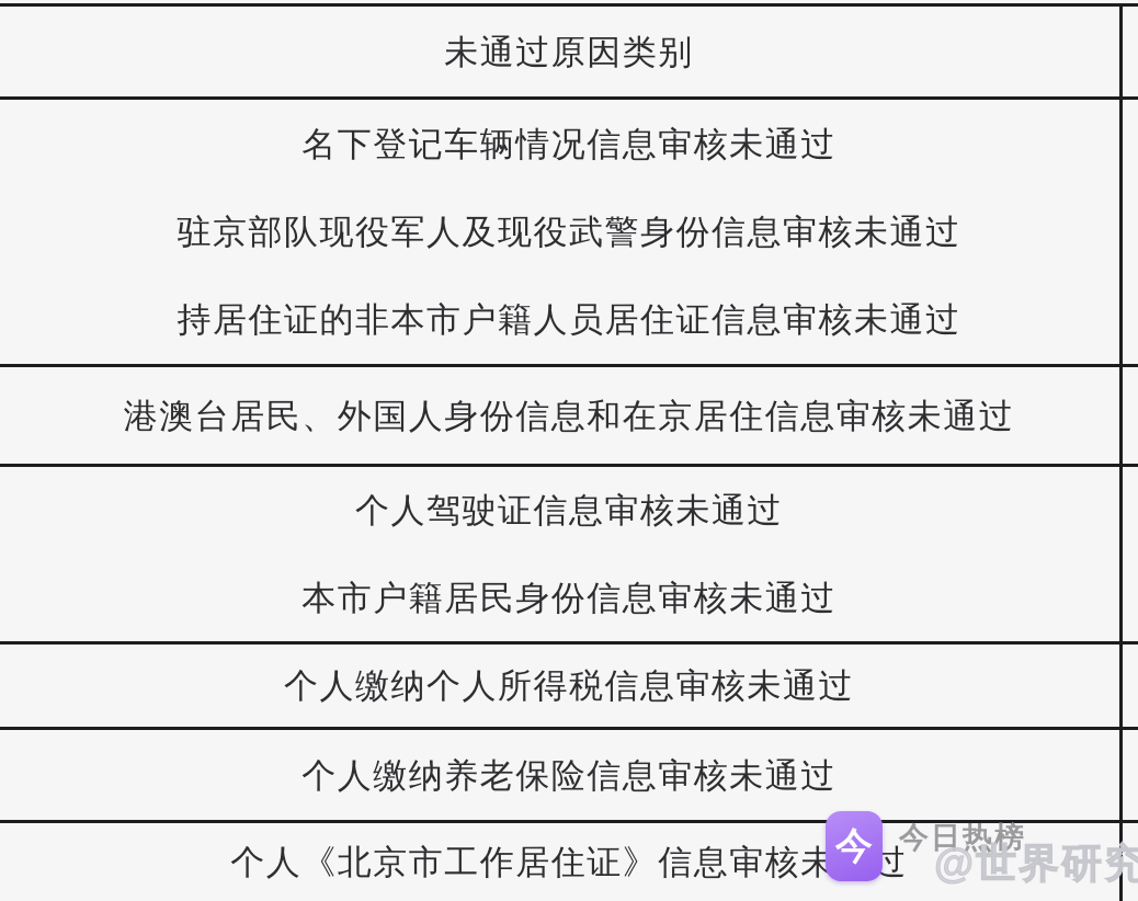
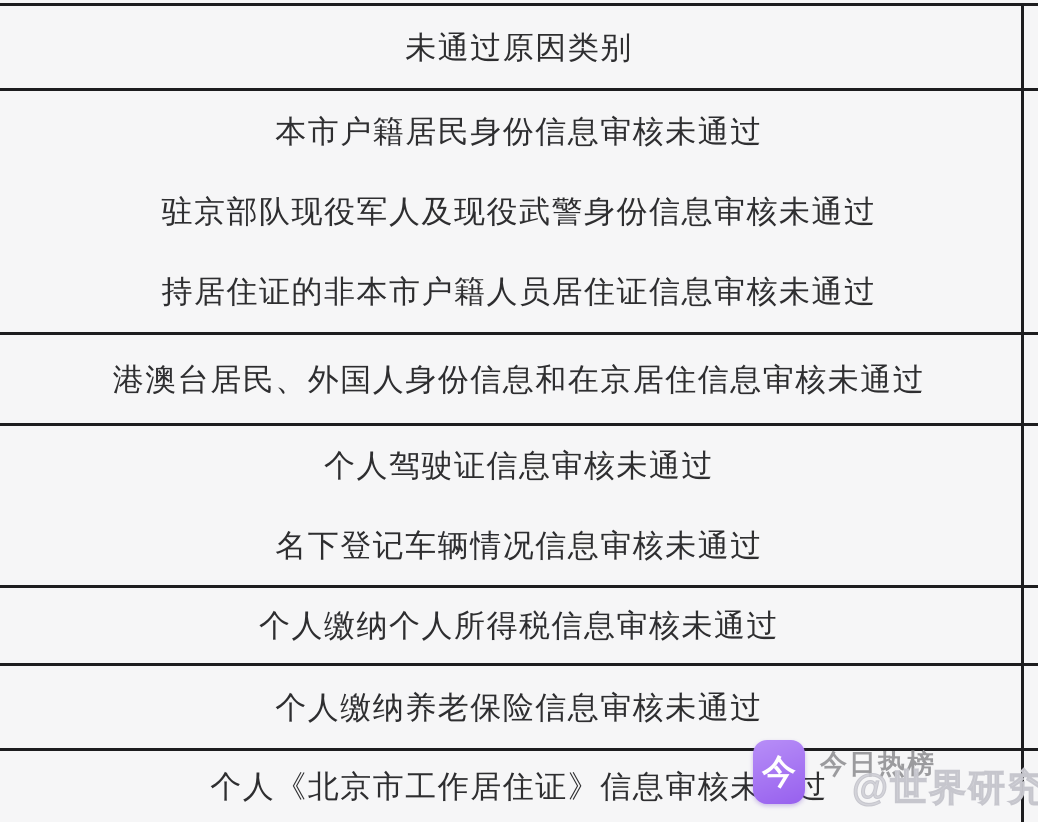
  未通过原因类别
- 名下登记车辆情况信息审核未通过
+ 本市户籍居民身份信息审核未通过
  驻京部队现役军人及现役武警身份信息审核未通过
  持居住证的非本市户籍人员居住证信息审核未通过
  港澳台居民、外国人身份信息和在京居住信息审核未通过
  个人驾驶证信息审核未通过
- 本市户籍居民身份信息审核未通过
+ 名下登记车辆情况信息审核未通过
  个人缴纳个人所得税信息审核未通过
  个人缴纳养老保险信息审核未通过
  个人《北京市工作居住证》信息审核未过
  今
  今日热榜
  @世界研究
